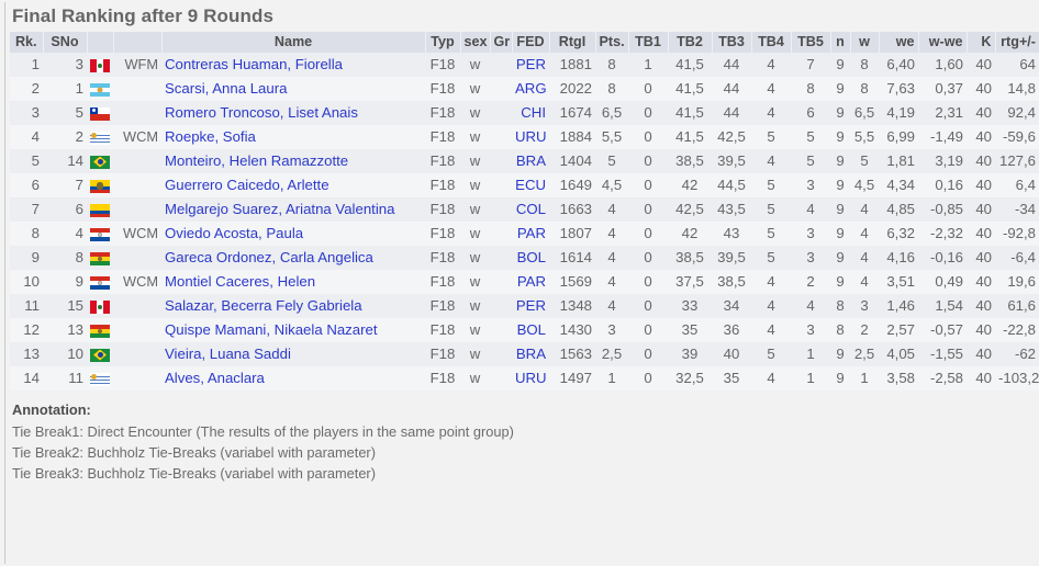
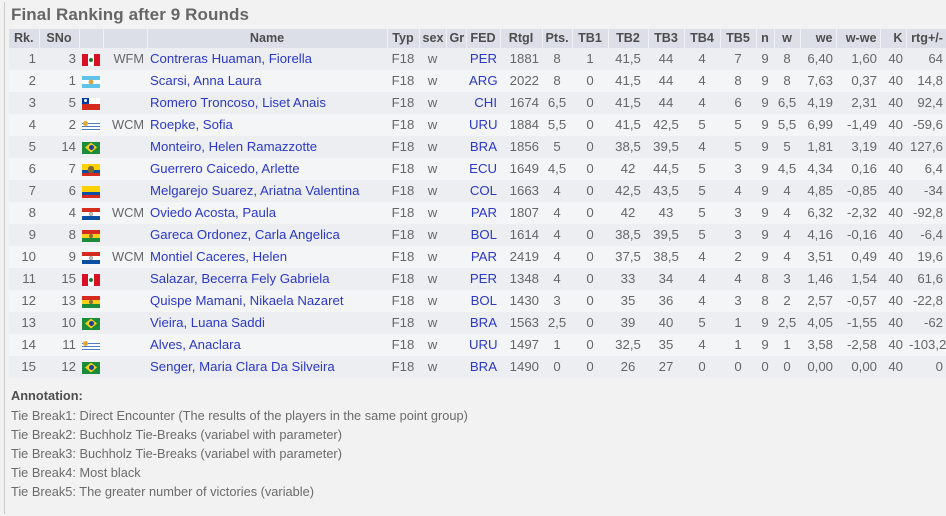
  Final Ranking after 9 Rounds
  Rk.	SNo			Name	Typ	sex	Gr	FED	RtgI	Pts.	TB1	TB2	TB3	TB4	TB5	n	w	we	w-we	K	rtg+/-
  1	3		WFM	Contreras Huaman, Fiorella	F18	w		PER	1881	8	1	41,5	44	4	7	9	8	6,40	1,60	40	64
  2	1			Scarsi, Anna Laura	F18	w		ARG	2022	8	0	41,5	44	4	8	9	8	7,63	0,37	40	14,8
  3	5			Romero Troncoso, Liset Anais	F18	w		CHI	1674	6,5	0	41,5	44	4	6	9	6,5	4,19	2,31	40	92,4
  4	2		WCM	Roepke, Sofia	F18	w		URU	1884	5,5	0	41,5	42,5	5	5	9	5,5	6,99	-1,49	40	-59,6
- 5	14			Monteiro, Helen Ramazzotte	F18	w		BRA	1404	5	0	38,5	39,5	4	5	9	5	1,81	3,19	40	127,6
+ 5	14			Monteiro, Helen Ramazzotte	F18	w		BRA	1856	5	0	38,5	39,5	4	5	9	5	1,81	3,19	40	127,6
  6	7			Guerrero Caicedo, Arlette	F18	w		ECU	1649	4,5	0	42	44,5	5	3	9	4,5	4,34	0,16	40	6,4
  7	6			Melgarejo Suarez, Ariatna Valentina	F18	w		COL	1663	4	0	42,5	43,5	5	4	9	4	4,85	-0,85	40	-34
  8	4		WCM	Oviedo Acosta, Paula	F18	w		PAR	1807	4	0	42	43	5	3	9	4	6,32	-2,32	40	-92,8
  9	8			Gareca Ordonez, Carla Angelica	F18	w		BOL	1614	4	0	38,5	39,5	5	3	9	4	4,16	-0,16	40	-6,4
- 10	9		WCM	Montiel Caceres, Helen	F18	w		PAR	1569	4	0	37,5	38,5	4	2	9	4	3,51	0,49	40	19,6
+ 10	9		WCM	Montiel Caceres, Helen	F18	w		PAR	2419	4	0	37,5	38,5	4	2	9	4	3,51	0,49	40	19,6
  11	15			Salazar, Becerra Fely Gabriela	F18	w		PER	1348	4	0	33	34	4	4	8	3	1,46	1,54	40	61,6
  12	13			Quispe Mamani, Nikaela Nazaret	F18	w		BOL	1430	3	0	35	36	4	3	8	2	2,57	-0,57	40	-22,8
  13	10			Vieira, Luana Saddi	F18	w		BRA	1563	2,5	0	39	40	5	1	9	2,5	4,05	-1,55	40	-62
  14	11			Alves, Anaclara	F18	w		URU	1497	1	0	32,5	35	4	1	9	1	3,58	-2,58	40	-103,2
+ 15	12			Senger, Maria Clara Da Silveira	F18	w		BRA	1490	0	0	26	27	0	0	0	0	0,00	0,00	40	0
  Annotation:
  Tie Break1: Direct Encounter (The results of the players in the same point group)
  Tie Break2: Buchholz Tie-Breaks (variabel with parameter)
  Tie Break3: Buchholz Tie-Breaks (variabel with parameter)
+ Tie Break4: Most black
+ Tie Break5: The greater number of victories (variable)
